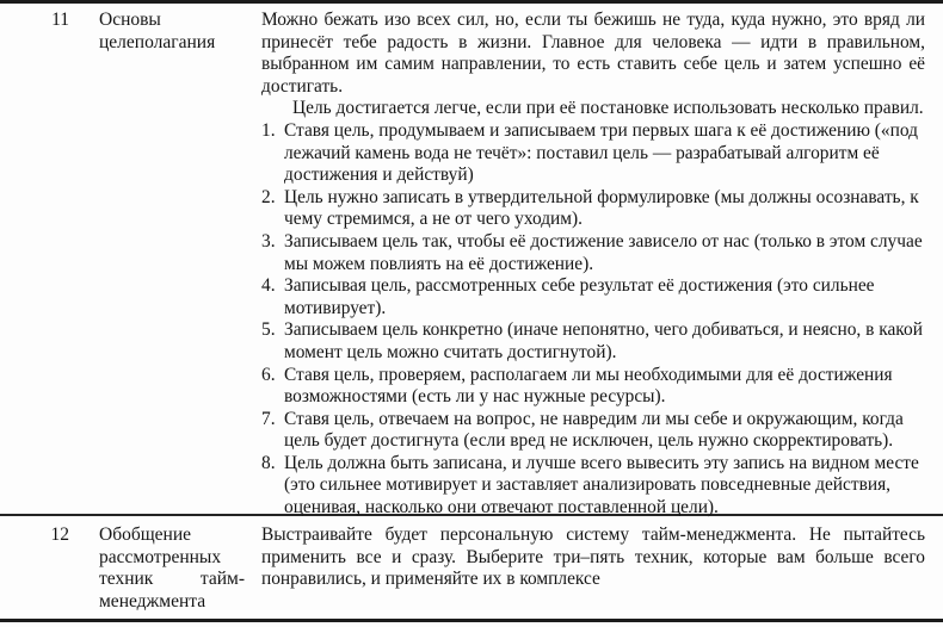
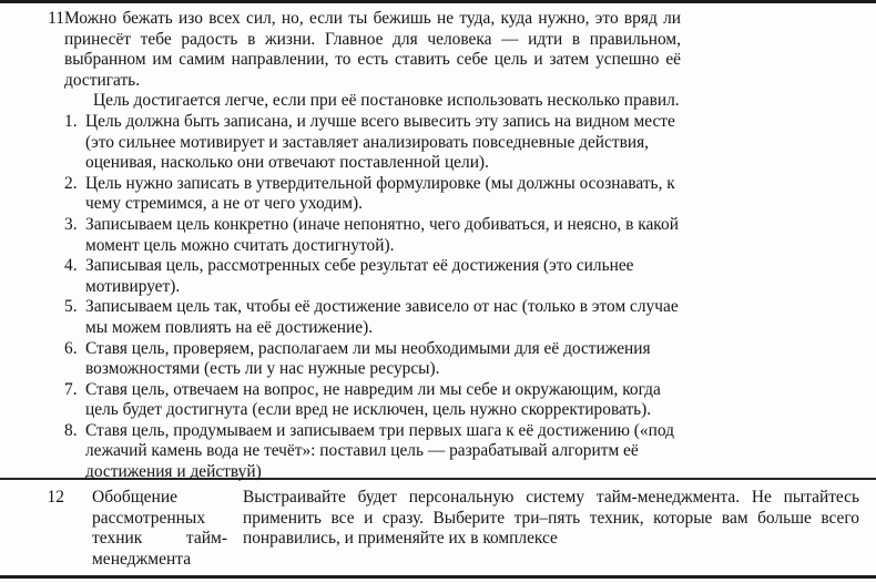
  11
- Основы
- целеполагания
  Можно бежать изо всех сил, но, если ты бежишь не туда, куда нужно, это вряд ли принесёт тебе радость в жизни. Главное для человека — идти в правильном, выбранном им самим направлении, то есть ставить себе цель и затем успешно её достигать.
  Цель достигается легче, если при её постановке использовать несколько правил.
  1.
- Ставя цель, продумываем и записываем три первых шага к её достижению («под лежачий камень вода не течёт»: поставил цель — разрабатывай алгоритм её достижения и действуй)
+ Цель должна быть записана, и лучше всего вывесить эту запись на видном месте (это сильнее мотивирует и заставляет анализировать повседневные действия, оценивая, насколько они отвечают поставленной цели).
  2.
  Цель нужно записать в утвердительной формулировке (мы должны осознавать, к чему стремимся, а не от чего уходим).
  3.
- Записываем цель так, чтобы её достижение зависело от нас (только в этом случае мы можем повлиять на её достижение).
+ Записываем цель конкретно (иначе непонятно, чего добиваться, и неясно, в какой момент цель можно считать достигнутой).
  4.
  Записывая цель, рассмотренных себе результат её достижения (это сильнее мотивирует).
  5.
- Записываем цель конкретно (иначе непонятно, чего добиваться, и неясно, в какой момент цель можно считать достигнутой).
+ Записываем цель так, чтобы её достижение зависело от нас (только в этом случае мы можем повлиять на её достижение).
  6.
  Ставя цель, проверяем, располагаем ли мы необходимыми для её достижения возможностями (есть ли у нас нужные ресурсы).
  7.
  Ставя цель, отвечаем на вопрос, не навредим ли мы себе и окружающим, когда цель будет достигнута (если вред не исключен, цель нужно скорректировать).
  8.
- Цель должна быть записана, и лучше всего вывесить эту запись на видном месте (это сильнее мотивирует и заставляет анализировать повседневные действия, оценивая, насколько они отвечают поставленной цели).
+ Ставя цель, продумываем и записываем три первых шага к её достижению («под лежачий камень вода не течёт»: поставил цель — разрабатывай алгоритм её достижения и действуй)
  12
  Обобщение
  рассмотренных
  техник
  тайм-
  менеджмента
  Выстраивайте будет персональную систему тайм-менеджмента. Не пытайтесь применить все и сразу. Выберите три–пять техник, которые вам больше всего понравились, и применяйте их в комплексе
